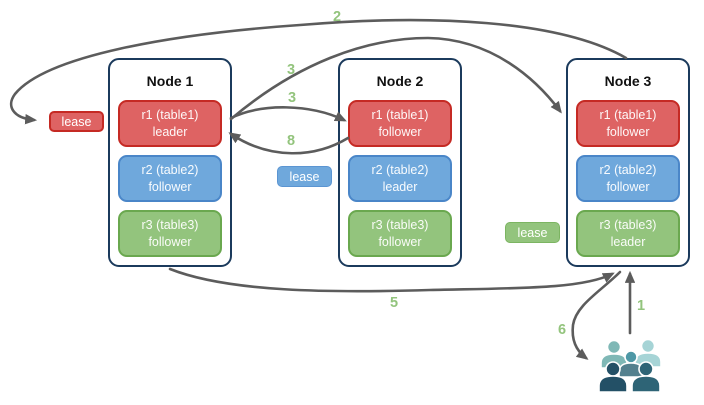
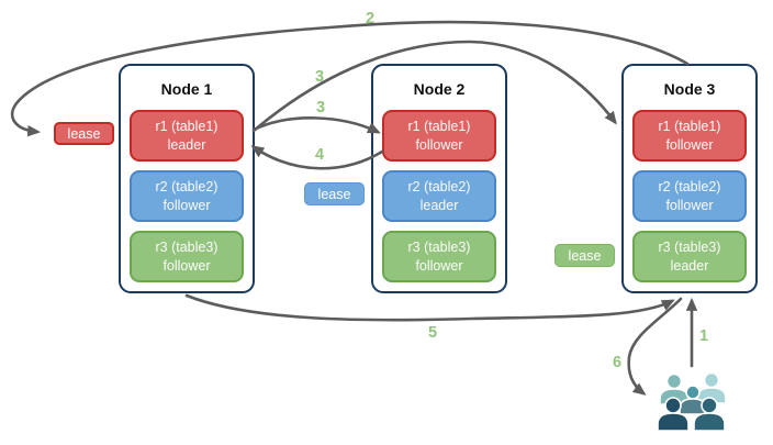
  Node 1
  r1 (table1)
  leader
  r2 (table2)
  follower
  r3 (table3)
  follower
  Node 2
  r1 (table1)
  follower
  r2 (table2)
  leader
  r3 (table3)
  follower
  Node 3
  r1 (table1)
  follower
  r2 (table2)
  follower
  r3 (table3)
  leader
  lease
  lease
  lease
  2
  3
  3
- 8
+ 4
  5
  1
  6
